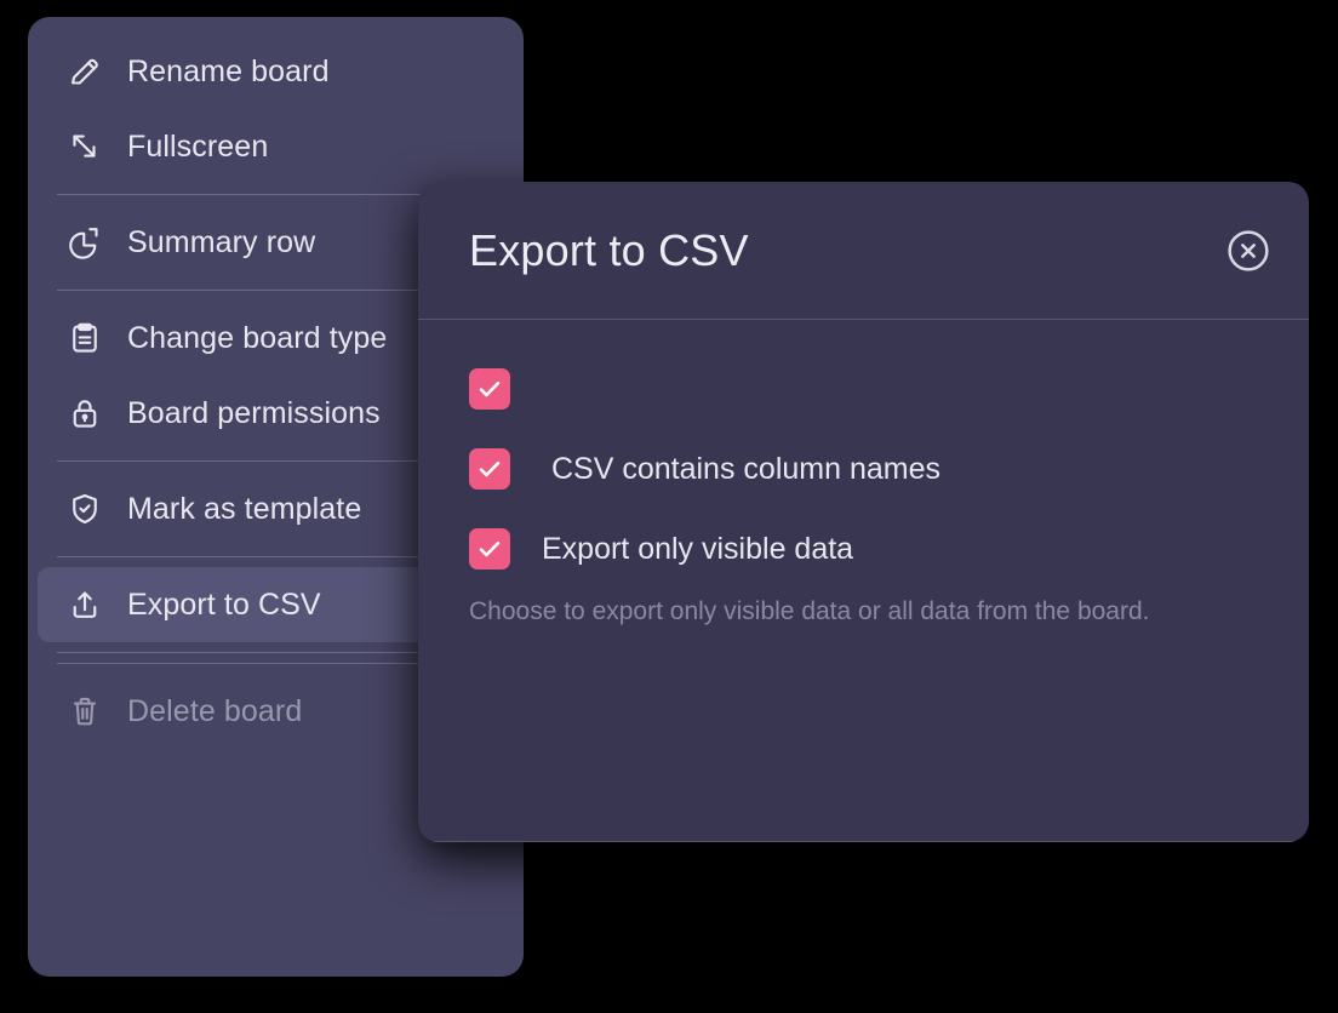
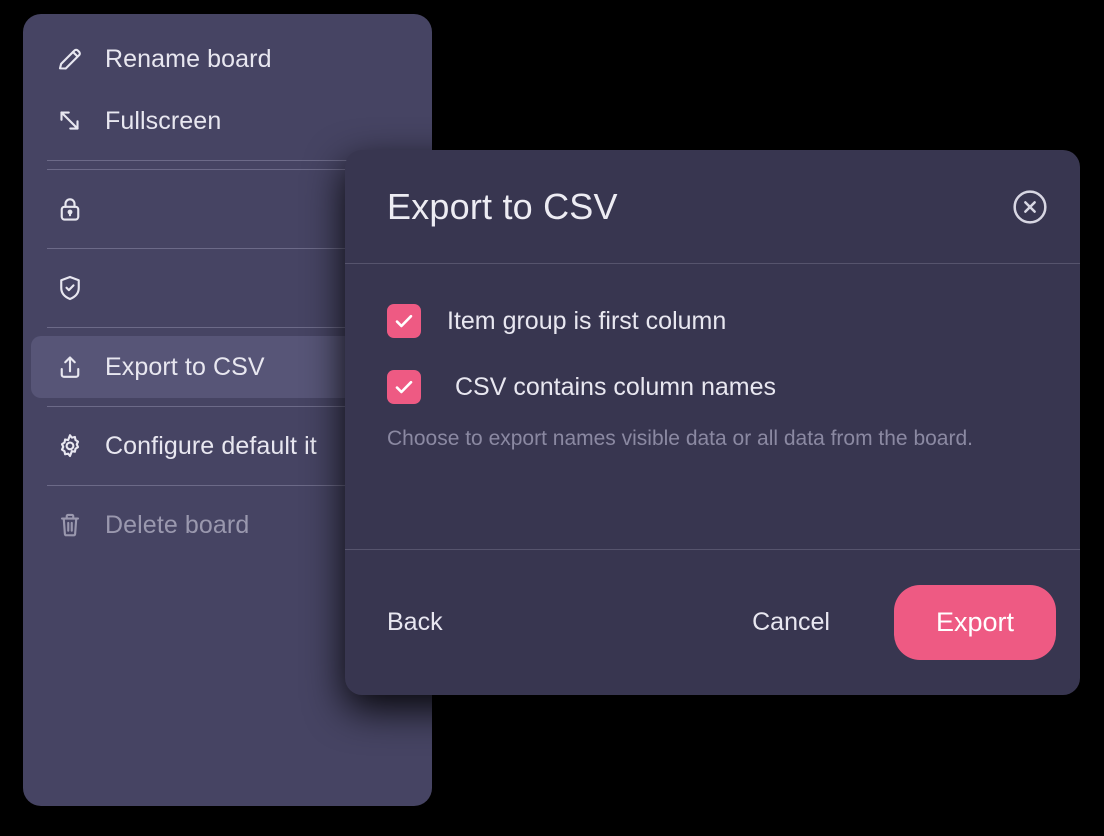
  Rename board
  Fullscreen
- Summary row
- Change board type
- Board permissions
- Mark as template
  Export to CSV
+ Configure default it
  Delete board
  Export to CSV
+ Item group is first column
  CSV contains column names
- Export only visible data
- Choose to export only visible data or all data from the board.
+ Choose to export names visible data or all data from the board.
+ Back
+ Cancel
+ Export
